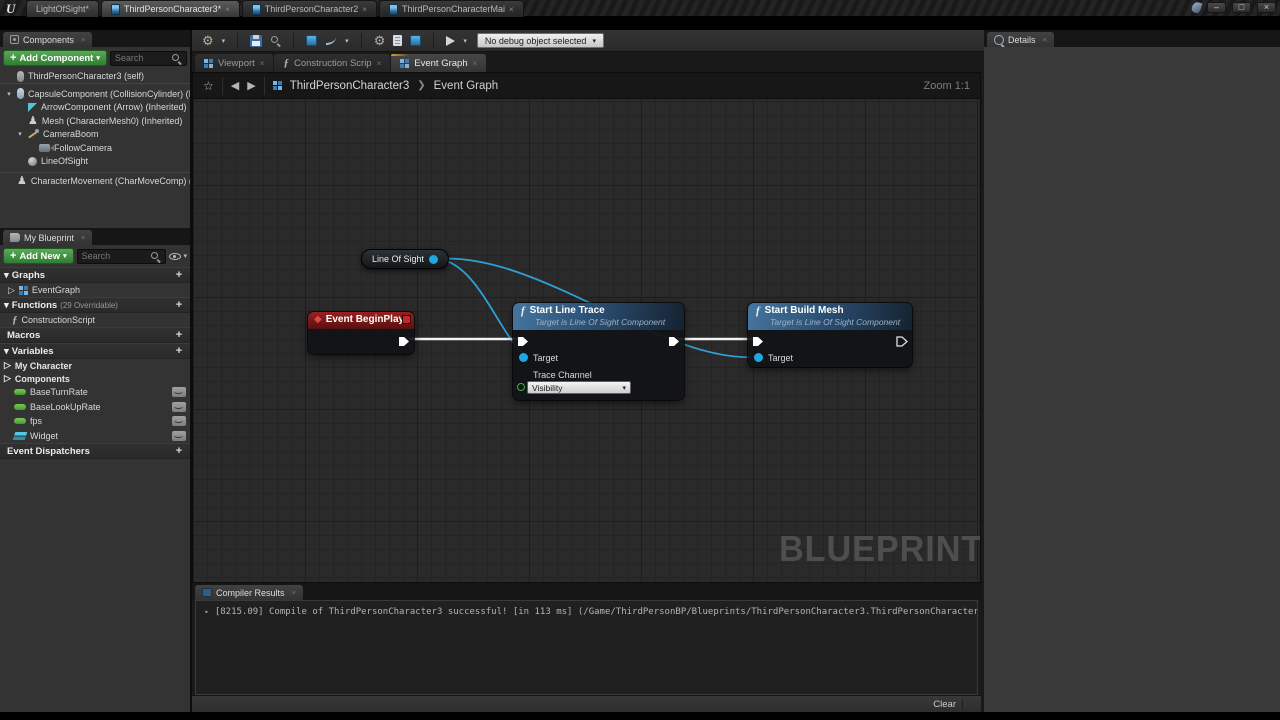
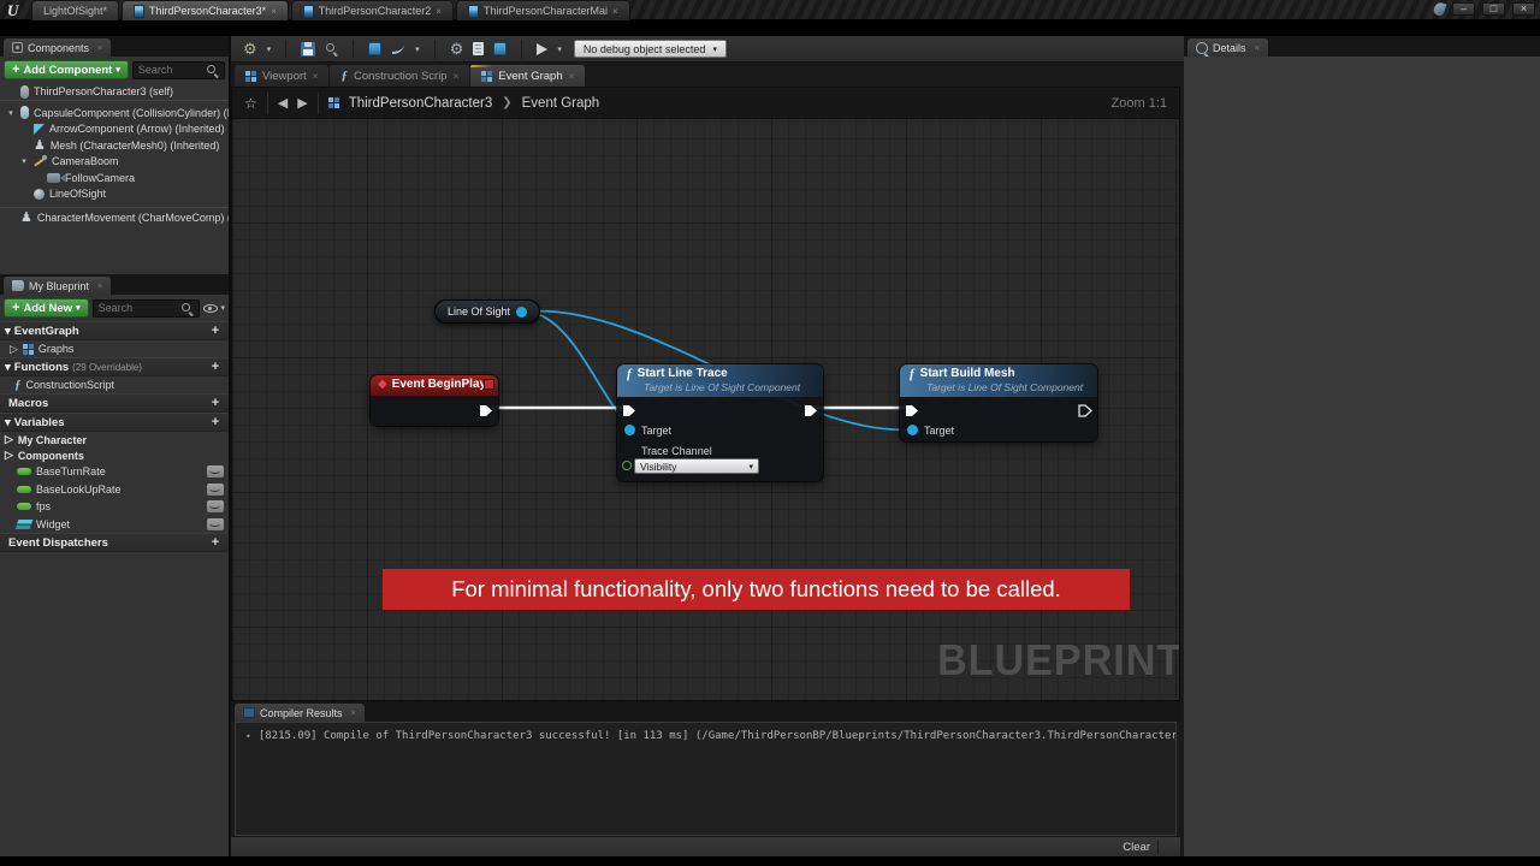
  U
  LightOfSight*
  ThirdPersonCharacter3*
  ×
  ThirdPersonCharacter2
  ×
  ThirdPersonCharacterMai
  ×
  –
  □
  ×
  Components
  ×
  +
  Add Component
  Search
  ThirdPersonCharacter3 (self)
  CapsuleComponent (CollisionCylinder) (I
  ArrowComponent (Arrow) (Inherited)
  ♟
  Mesh (CharacterMesh0) (Inherited)
  CameraBoom
  FollowCamera
  LineOfSight
  ♟
  CharacterMovement (CharMoveComp)
  My Blueprint
  ×
  +
  Add New
  Search
  ▾
- Graphs
+ EventGraph
  +
  ▷
- EventGraph
+ Graphs
  ▾
  Functions
  (29 Overridable)
  +
  ƒ
  ConstructionScript
  Macros
  +
  ▾
  Variables
  +
  ▷
  My Character
  ▷
  Components
  BaseTurnRate
  BaseLookUpRate
  fps
  Widget
  Event Dispatchers
  +
  ⚙
  ⚙
  No debug object selected
  Viewport
  ×
  ƒ
  Construction Scrip
  ×
  Event Graph
  ×
  ☆
  ◀
  ▶
  ThirdPersonCharacter3
  ❯
  Event Graph
  Zoom 1:1
  BLUEPRINT
  Line Of Sight
  ◆
  Event BeginPla
  f
  Start Line Trace
  Target is Line Of Sight Component
  Target
  Trace Channel
  Visibility
  f
  Start Build Mesh
  Target is Line Of Sight Component
  Target
+ For minimal functionality, only two functions need to be called.
  Compiler Results
  ×
  •
  [8215.09] Compile of ThirdPersonCharacter3 successful! [in 113 ms] (/Game/ThirdPersonBP/Blueprints/ThirdPersonCharacter3.ThirdPersonCharacter
  Clear
  Details
  ×
